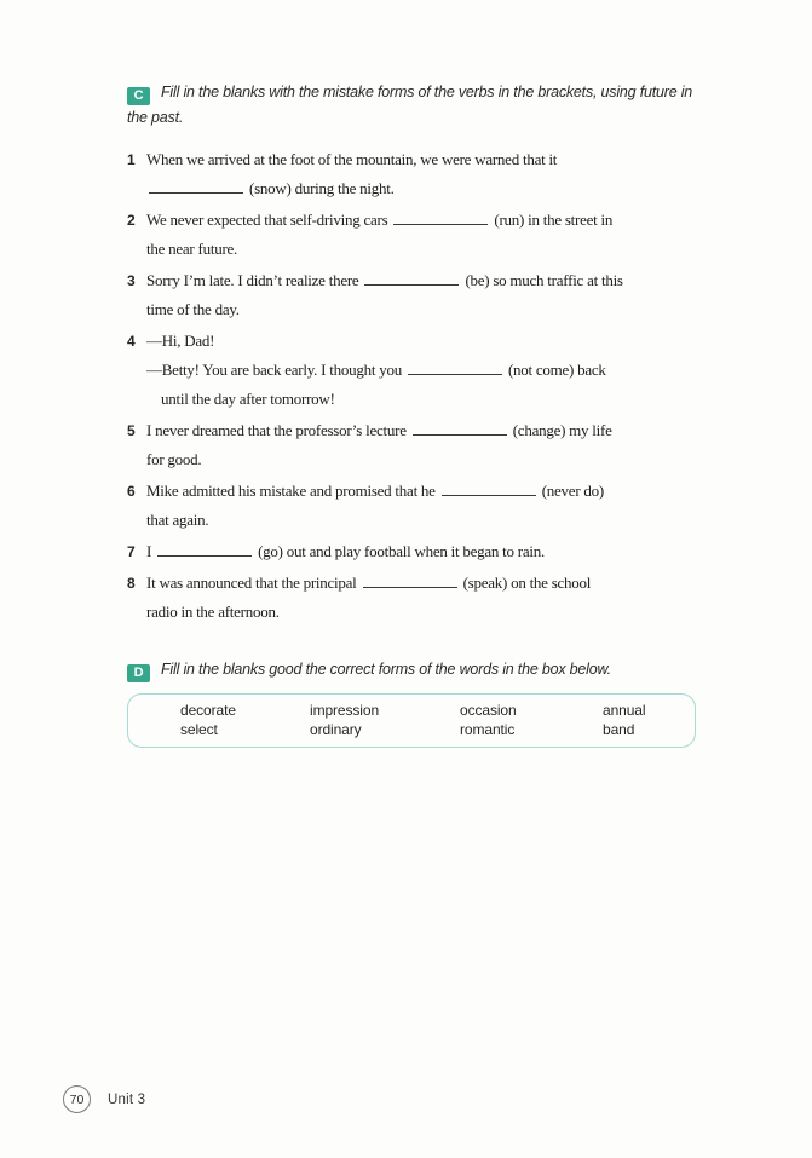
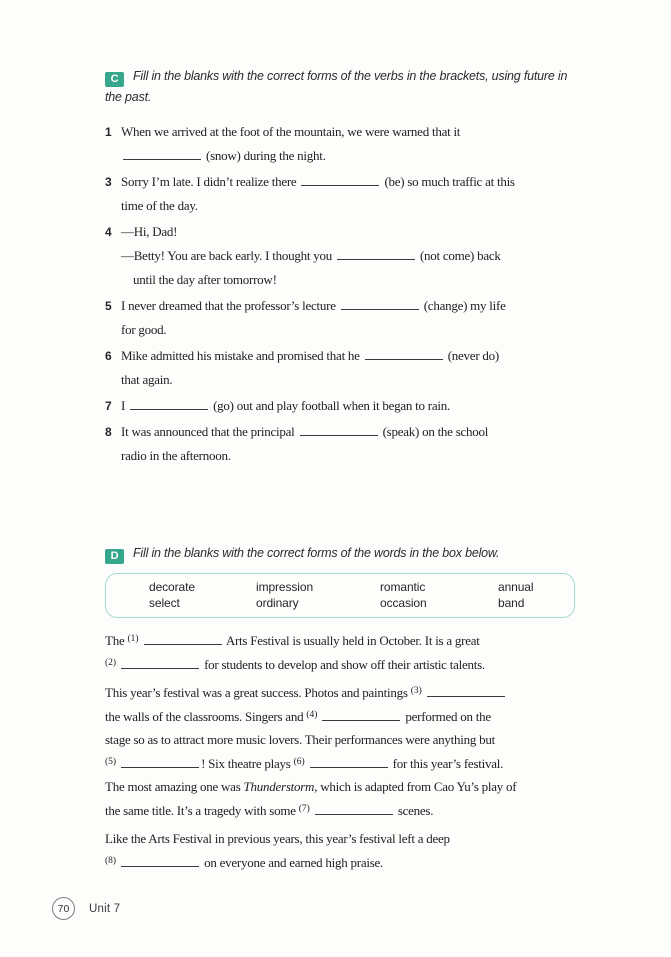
- C Fill in the blanks with the mistake forms of the verbs in the brackets, using future in the past.
+ C Fill in the blanks with the correct forms of the verbs in the brackets, using future in the past.
  1
  When we arrived at the foot of the mountain, we were warned that it
  (snow) during the night.
- 2
- We never expected that self-driving cars (run) in the street in
- the near future.
  3
  Sorry I’m late. I didn’t realize there (be) so much traffic at this
  time of the day.
  4
  —Hi, Dad!
  —Betty! You are back early. I thought you (not come) back
  until the day after tomorrow!
  5
  I never dreamed that the professor’s lecture (change) my life
  for good.
  6
  Mike admitted his mistake and promised that he (never do)
  that again.
  7
  I (go) out and play football when it began to rain.
  8
  It was announced that the principal (speak) on the school
  radio in the afternoon.
- D Fill in the blanks good the correct forms of the words in the box below.
+ D Fill in the blanks with the correct forms of the words in the box below.
  decorate
  impression
- occasion
+ romantic
  annual
  select
  ordinary
- romantic
+ occasion
  band
+ The (1) Arts Festival is usually held in October. It is a great
+ (2) for students to develop and show off their artistic talents.
+ This year’s festival was a great success. Photos and paintings (3)
+ the walls of the classrooms. Singers and (4) performed on the
+ stage so as to attract more music lovers. Their performances were anything but
+ (5) ! Six theatre plays (6) for this year’s festival.
+ The most amazing one was Thunderstorm, which is adapted from Cao Yu’s play of
+ the same title. It’s a tragedy with some (7) scenes.
+ Like the Arts Festival in previous years, this year’s festival left a deep
+ (8) on everyone and earned high praise.
  70
- Unit 3
+ Unit 7
